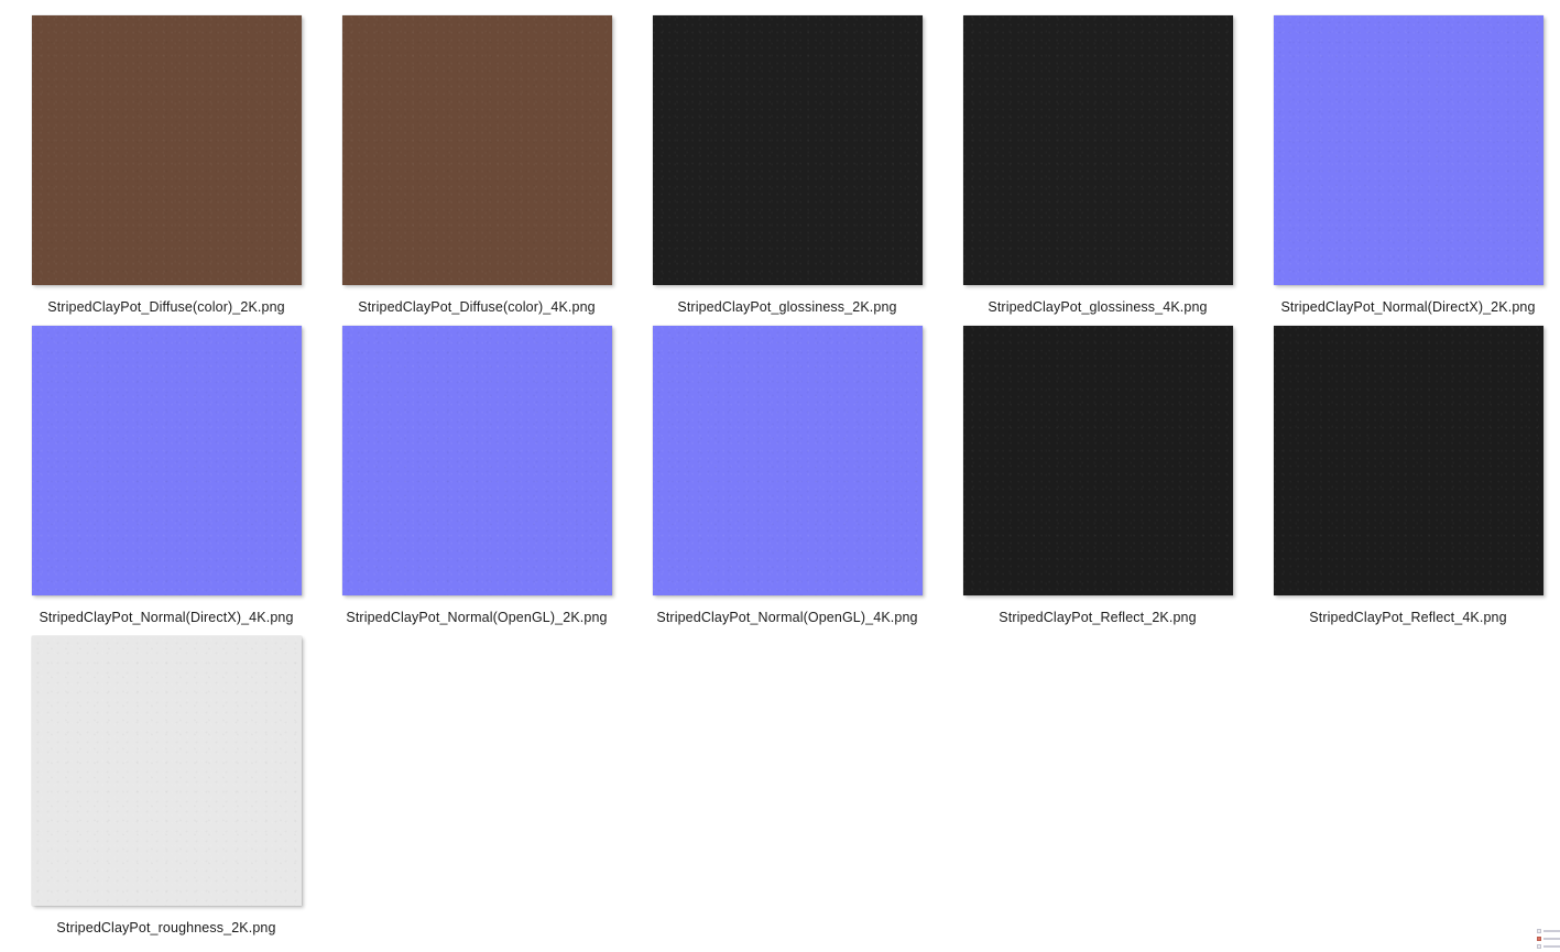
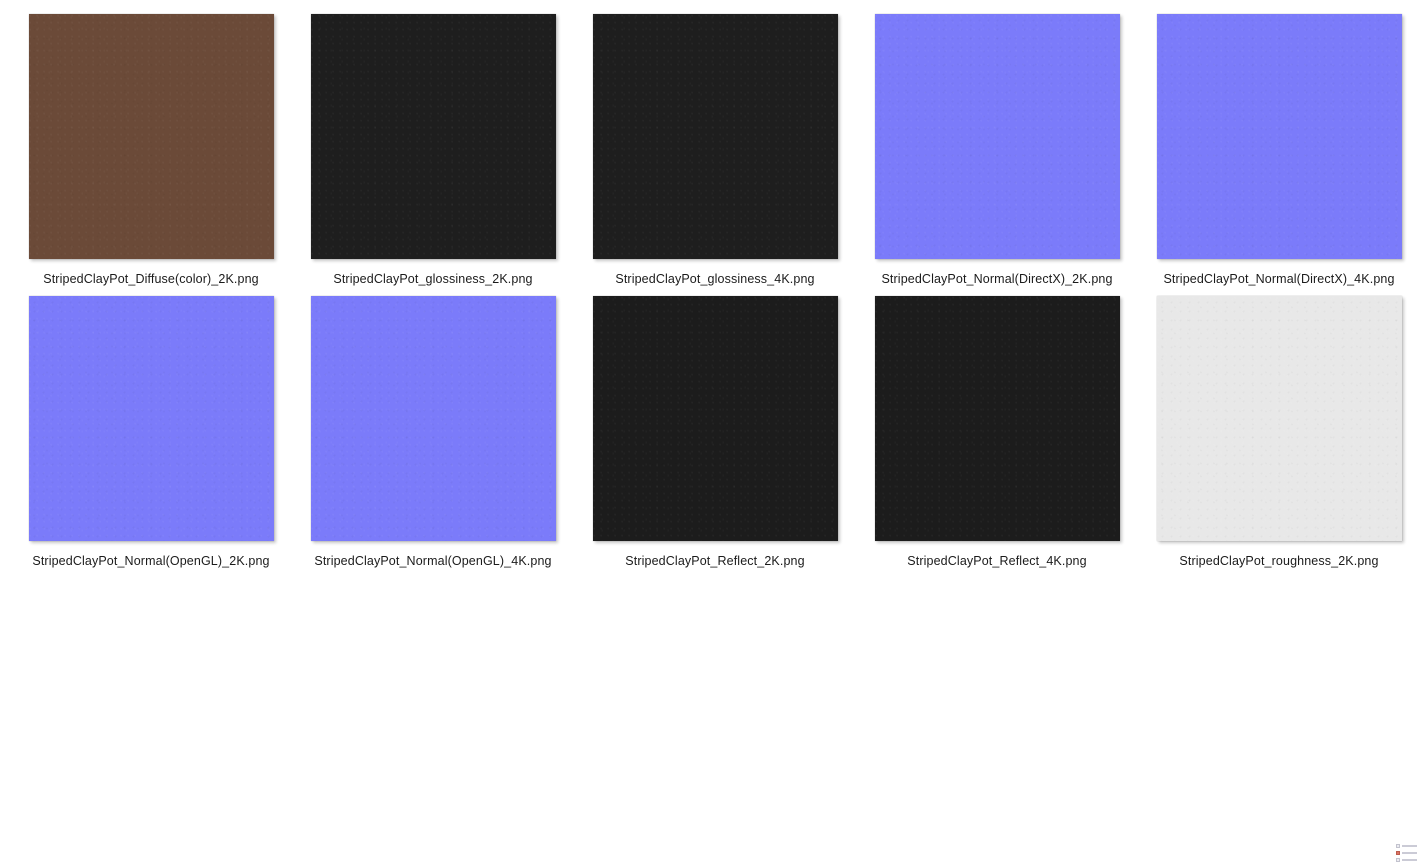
  StripedClayPot_Diffuse(color)_2K.png
- StripedClayPot_Diffuse(color)_4K.png
  StripedClayPot_glossiness_2K.png
  StripedClayPot_glossiness_4K.png
  StripedClayPot_Normal(DirectX)_2K.png
  StripedClayPot_Normal(DirectX)_4K.png
  StripedClayPot_Normal(OpenGL)_2K.png
  StripedClayPot_Normal(OpenGL)_4K.png
  StripedClayPot_Reflect_2K.png
  StripedClayPot_Reflect_4K.png
  StripedClayPot_roughness_2K.png
